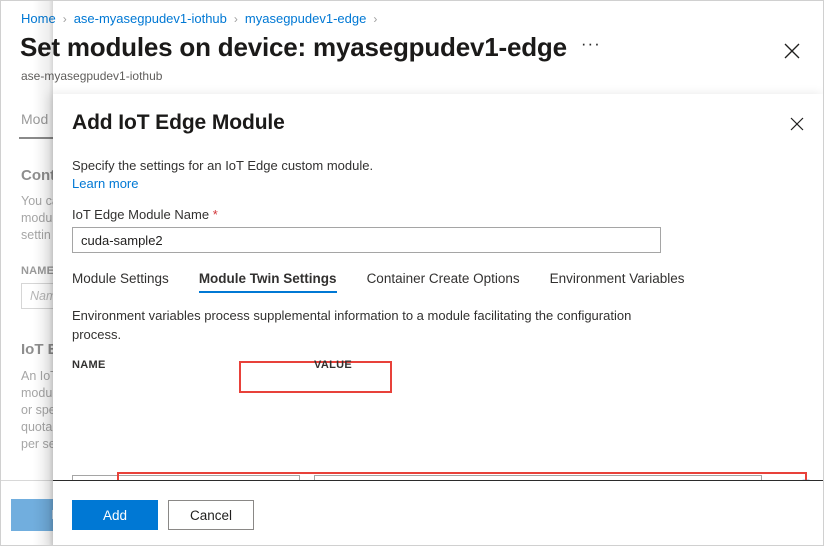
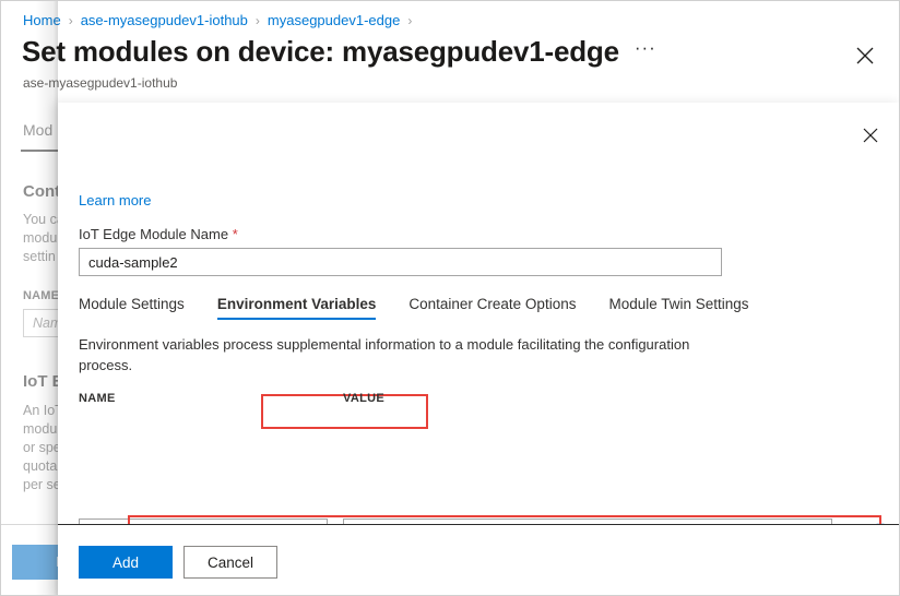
  ›
  ase-myasegpudev1-iothub
  ›
  myasegpudev1-edge
  ›
  t modules on device: myasegpudev1-edge
  ···
  yasegpudev1-iothub
- Add IoT Edge Module
- Specify the settings for an IoT Edge custom module.
  Learn more
  IoT Edge Module Name *
  cuda-sample2
  Module Settings
- Module Twin Settings
+ Environment Variables
  Container Create Options
- Environment Variables
+ Module Twin Settings
  Environment variables process supplemental information to a module facilitating the configuration process.
  NAME
  VALUE
  Add
  Cancel
